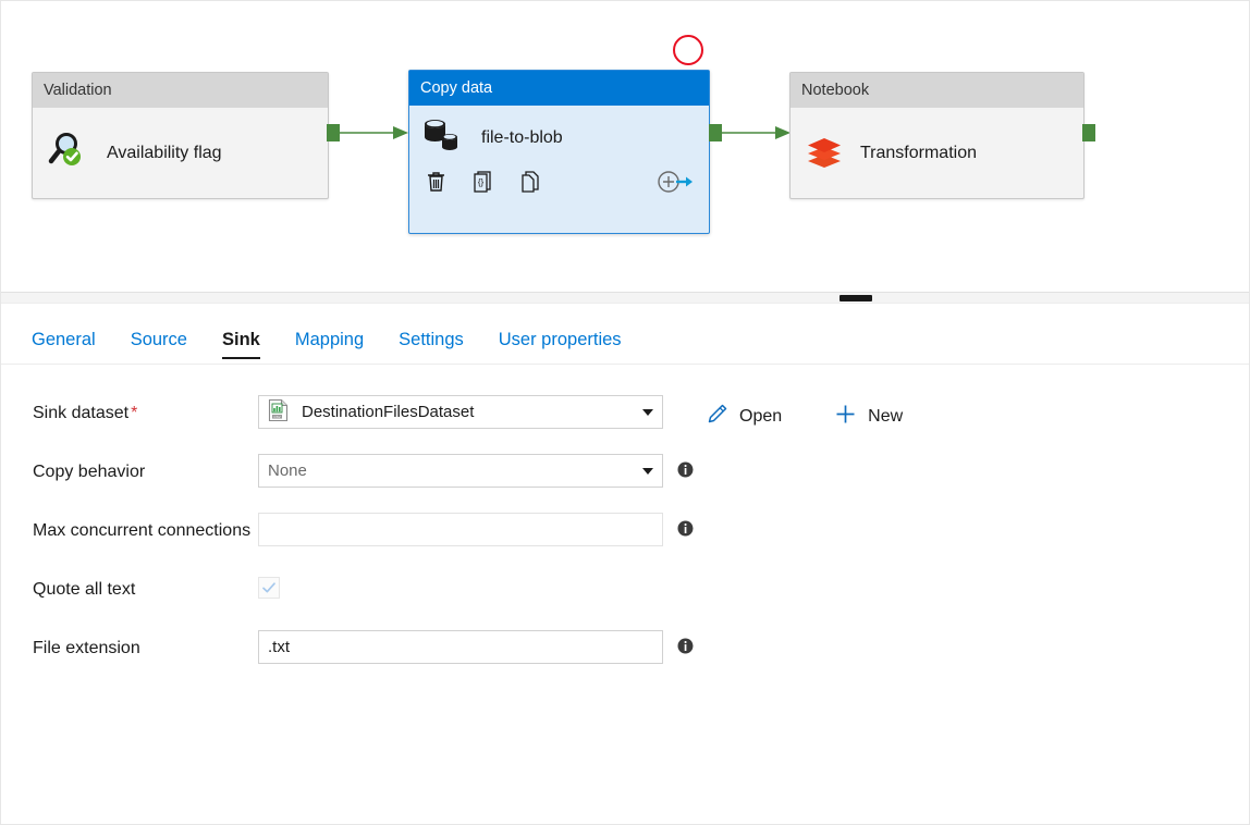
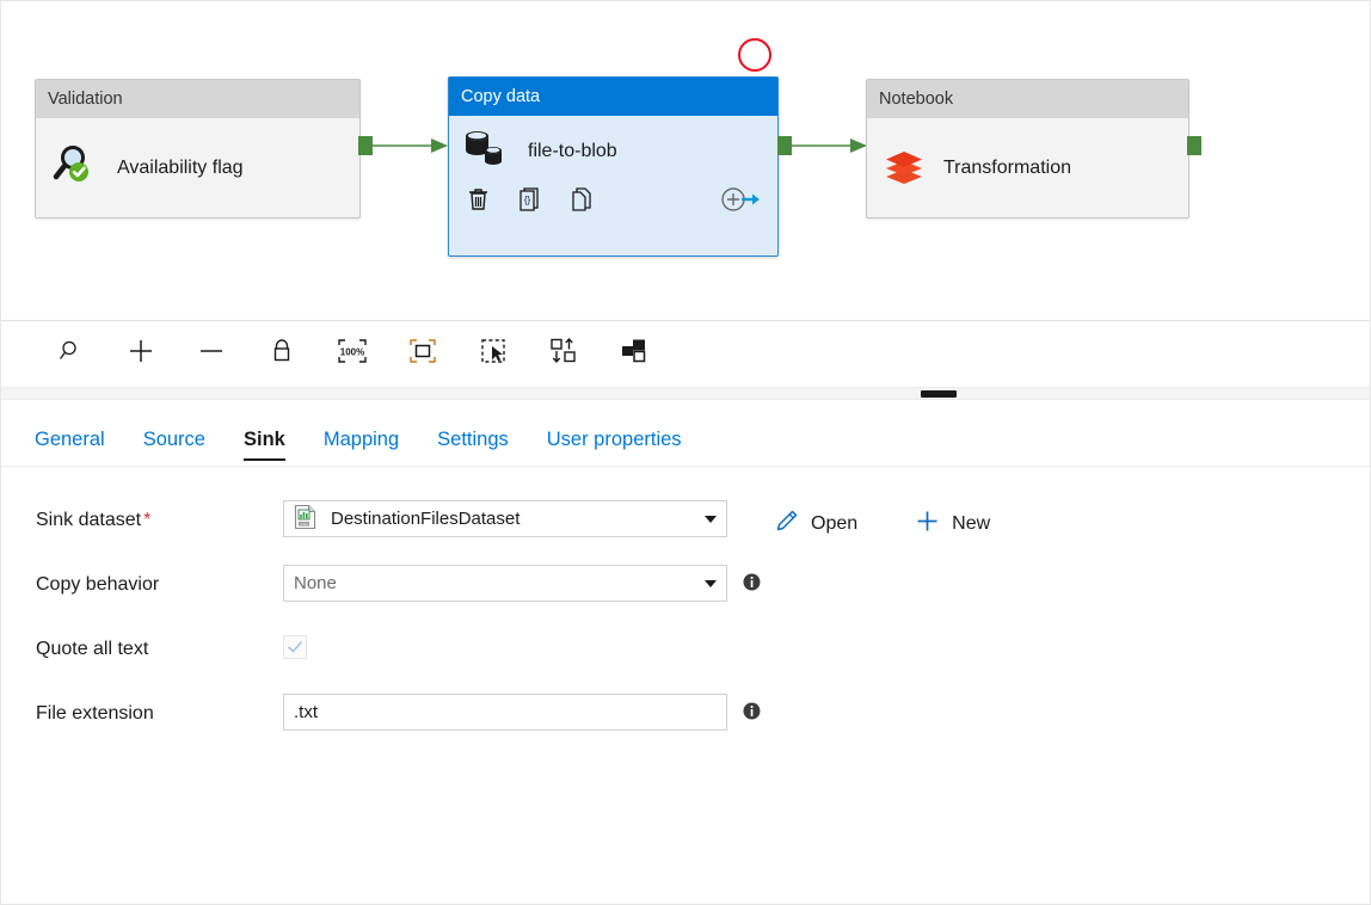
  Validation
  Availability flag
  Copy data
  file-to-blob
  {}
  Notebook
  Transformation
+ 100%
  General
  Source
  Sink
  Mapping
  Settings
  User properties
  Sink dataset*
  DestinationFilesDataset
  Open
  New
  Copy behavior
  None
- Max concurrent connections
  Quote all text
  File extension
  .txt
